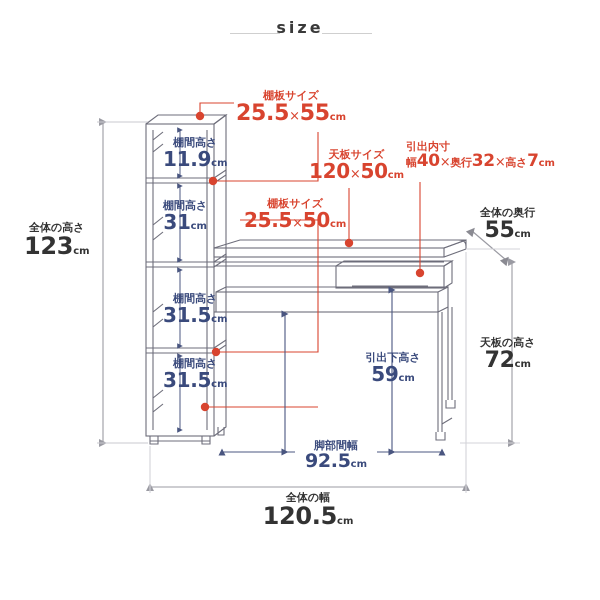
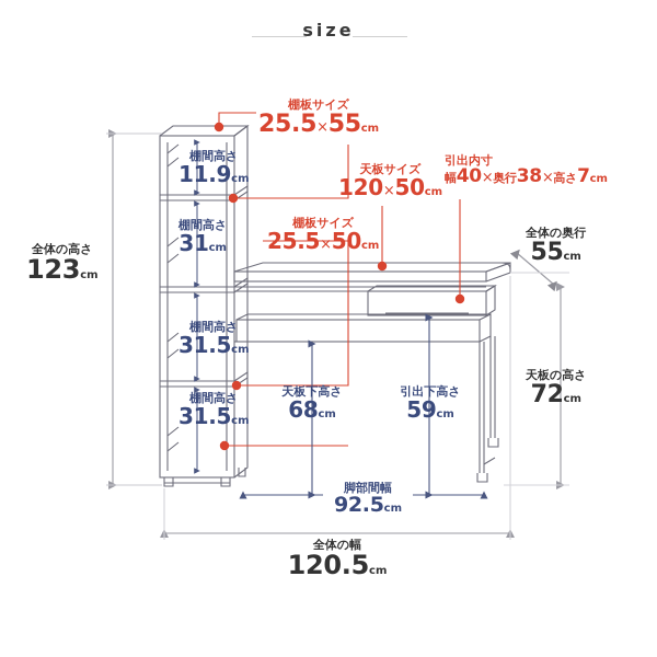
  size
  棚板サイズ
  25.5×55cm
  棚間高さ
  11.9cm
  棚間高さ
  31cm
  棚間高さ
  31.5cm
  棚間高さ
  31.5cm
  棚板サイズ
  25.5×50cm
  天板サイズ
  120×50cm
  引出内寸
- 幅40×奥行32×高さ7cm
+ 幅40×奥行38×高さ7cm
  全体の高さ
  123cm
  全体の奥行
  55cm
  天板の高さ
  72cm
+ 天板下高さ
+ 68cm
  引出下高さ
  59cm
  脚部間幅
  92.5cm
  全体の幅
  120.5cm
